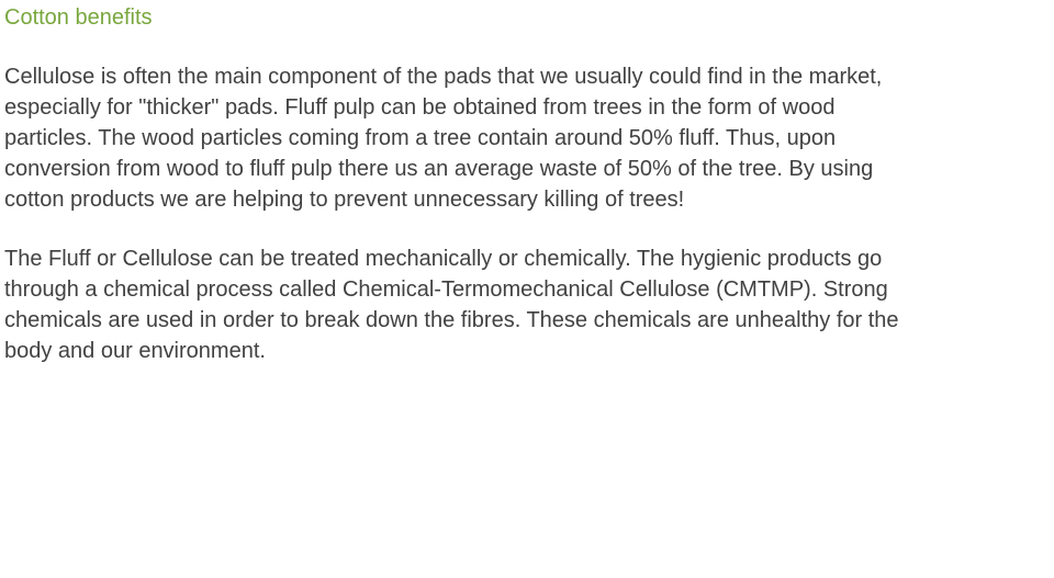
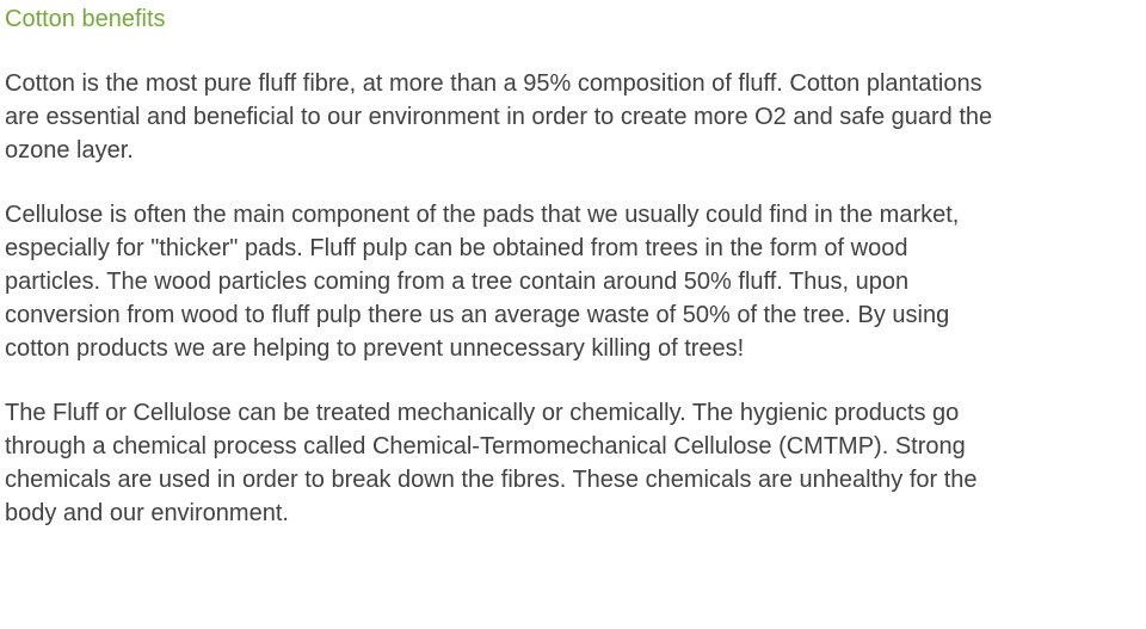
  Cotton benefits
+ Cotton is the most pure fluff fibre, at more than a 95% composition of fluff. Cotton plantations
+ are essential and beneficial to our environment in order to create more O2 and safe guard the
+ ozone layer.
  Cellulose is often the main component of the pads that we usually could find in the market,
  especially for "thicker" pads. Fluff pulp can be obtained from trees in the form of wood
  particles. The wood particles coming from a tree contain around 50% fluff. Thus, upon
  conversion from wood to fluff pulp there us an average waste of 50% of the tree. By using
  cotton products we are helping to prevent unnecessary killing of trees!
  The Fluff or Cellulose can be treated mechanically or chemically. The hygienic products go
  through a chemical process called Chemical-Termomechanical Cellulose (CMTMP). Strong
  chemicals are used in order to break down the fibres. These chemicals are unhealthy for the
  body and our environment.
